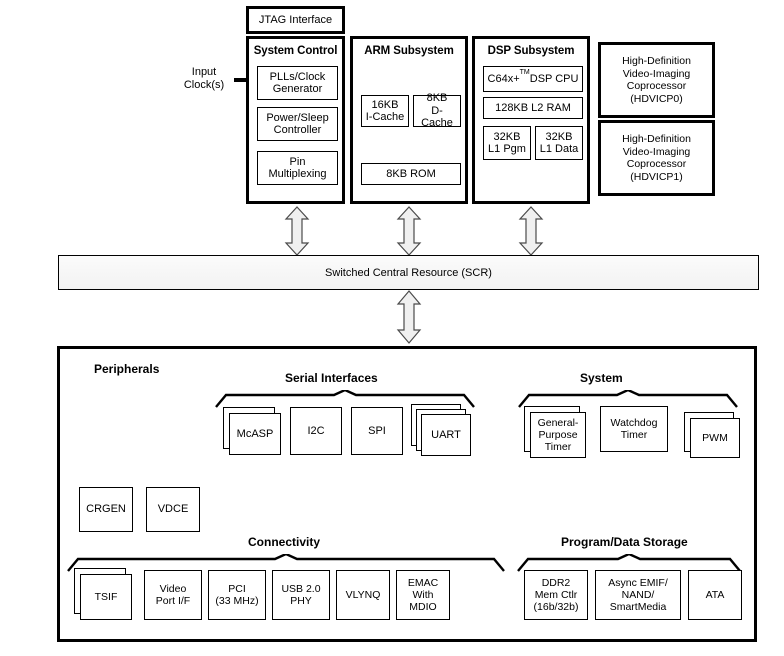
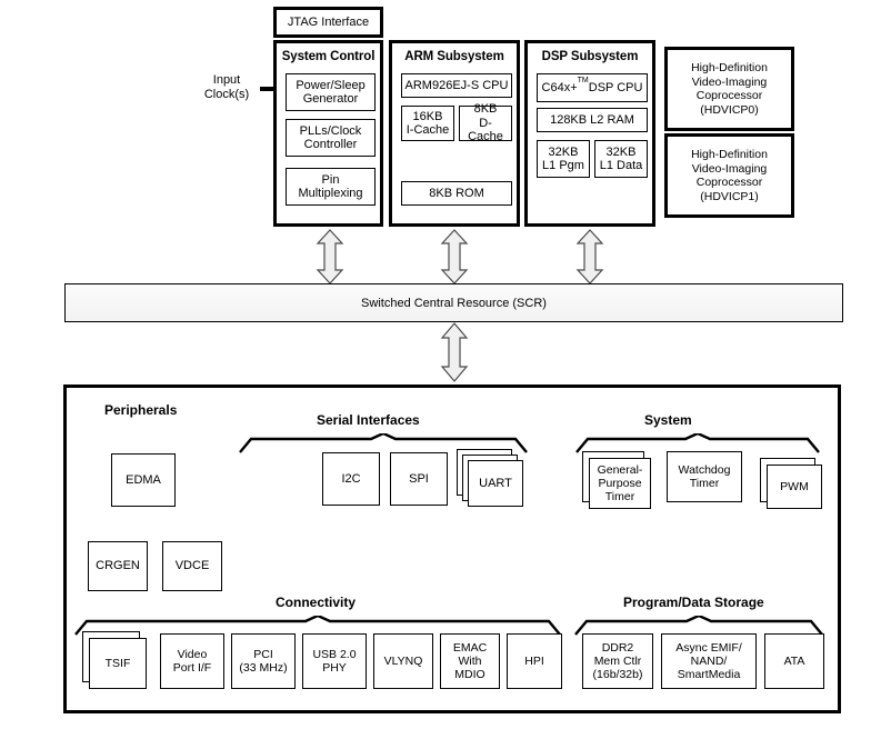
  Input
  Clock(s)
  JTAG Interface
  System Control
- PLLs/Clock
+ Power/Sleep
  Generator
- Power/Sleep
+ PLLs/Clock
  Controller
  Pin
  Multiplexing
  ARM Subsystem
+ ARM926EJ-S CPU
  16KB
  I-Cache
  8KB
  D-Cache
  8KB ROM
  DSP Subsystem
  C64x+
  DSP CPU
  128KB L2 RAM
  32KB
  L1 Pgm
  32KB
  L1 Data
  High-Definition
  Video-Imaging
  Coprocessor
  (HDVICP0)
  High-Definition
  Video-Imaging
  Coprocessor
  (HDVICP1)
  Switched Central Resource (SCR)
  Peripherals
+ EDMA
  CRGEN
  VDCE
  Serial Interfaces
- McASP
  I2C
  SPI
  UART
  System
  General-
  Purpose
  Timer
  Watchdog
  Timer
  PWM
  Connectivity
  TSIF
  Video
  Port I/F
  PCI
  (33 MHz)
  USB 2.0
  PHY
  VLYNQ
  EMAC
  With
  MDIO
+ HPI
  Program/Data Storage
  DDR2
  Mem Ctlr
  (16b/32b)
  Async EMIF/
  NAND/
  SmartMedia
  ATA
